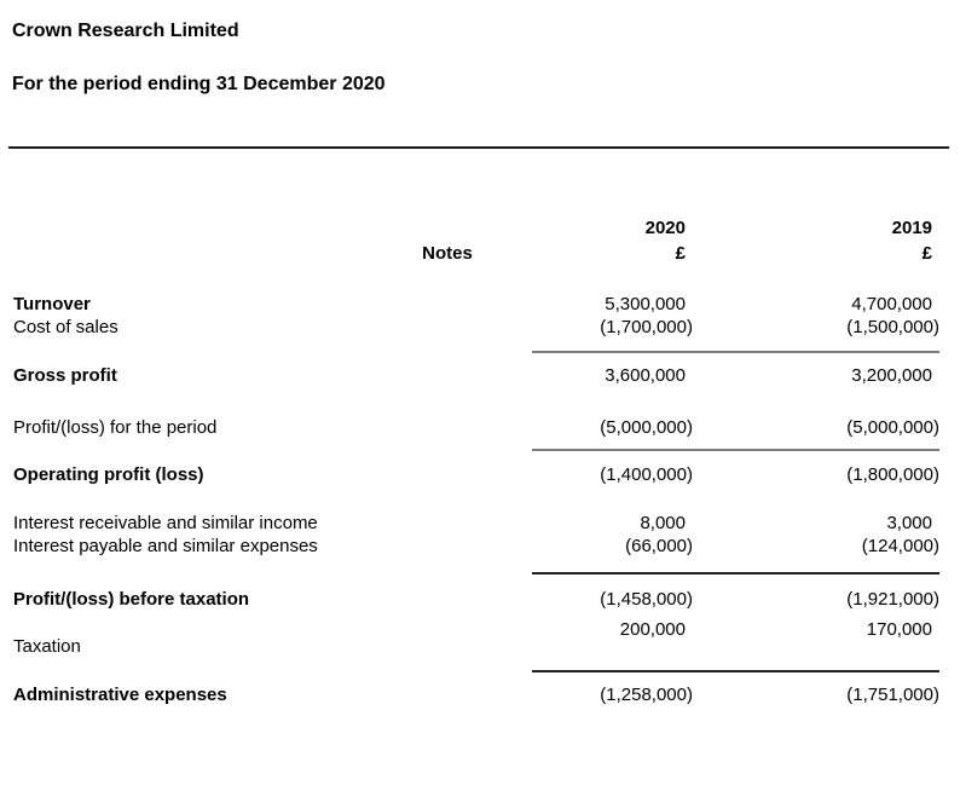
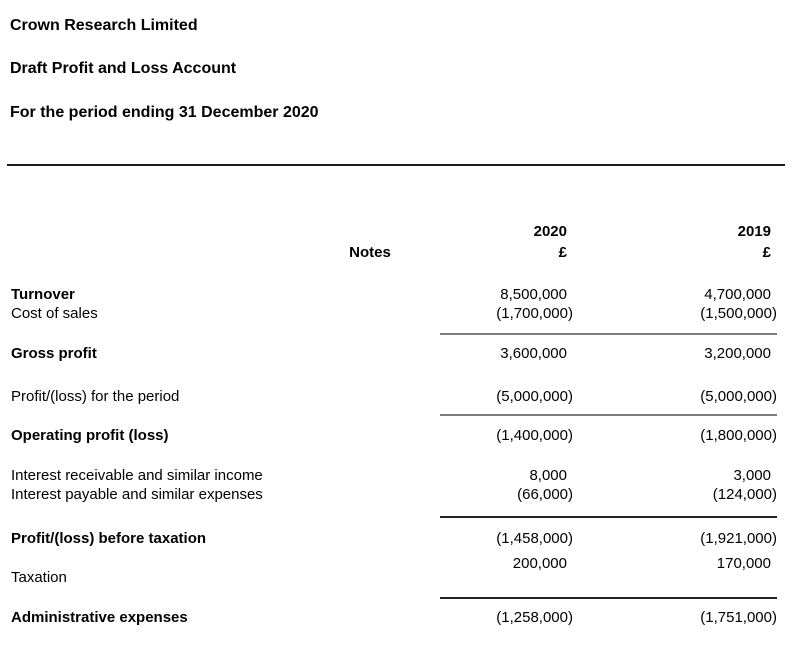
  Crown Research Limited
+ Draft Profit and Loss Account
  For the period ending 31 December 2020
  2020
  2019
  Notes
  £
  £
  Turnover
- 5,300,000
+ 8,500,000
  4,700,000
  Cost of sales
  (1,700,000)
  (1,500,000)
  Gross profit
  3,600,000
  3,200,000
  Profit/(loss) for the period
  (5,000,000)
  (5,000,000)
  Operating profit (loss)
  (1,400,000)
  (1,800,000)
  Interest receivable and similar income
  8,000
  3,000
  Interest payable and similar expenses
  (66,000)
  (124,000)
  Profit/(loss) before taxation
  (1,458,000)
  (1,921,000)
  Taxation
  200,000
  170,000
  Administrative expenses
  (1,258,000)
  (1,751,000)
